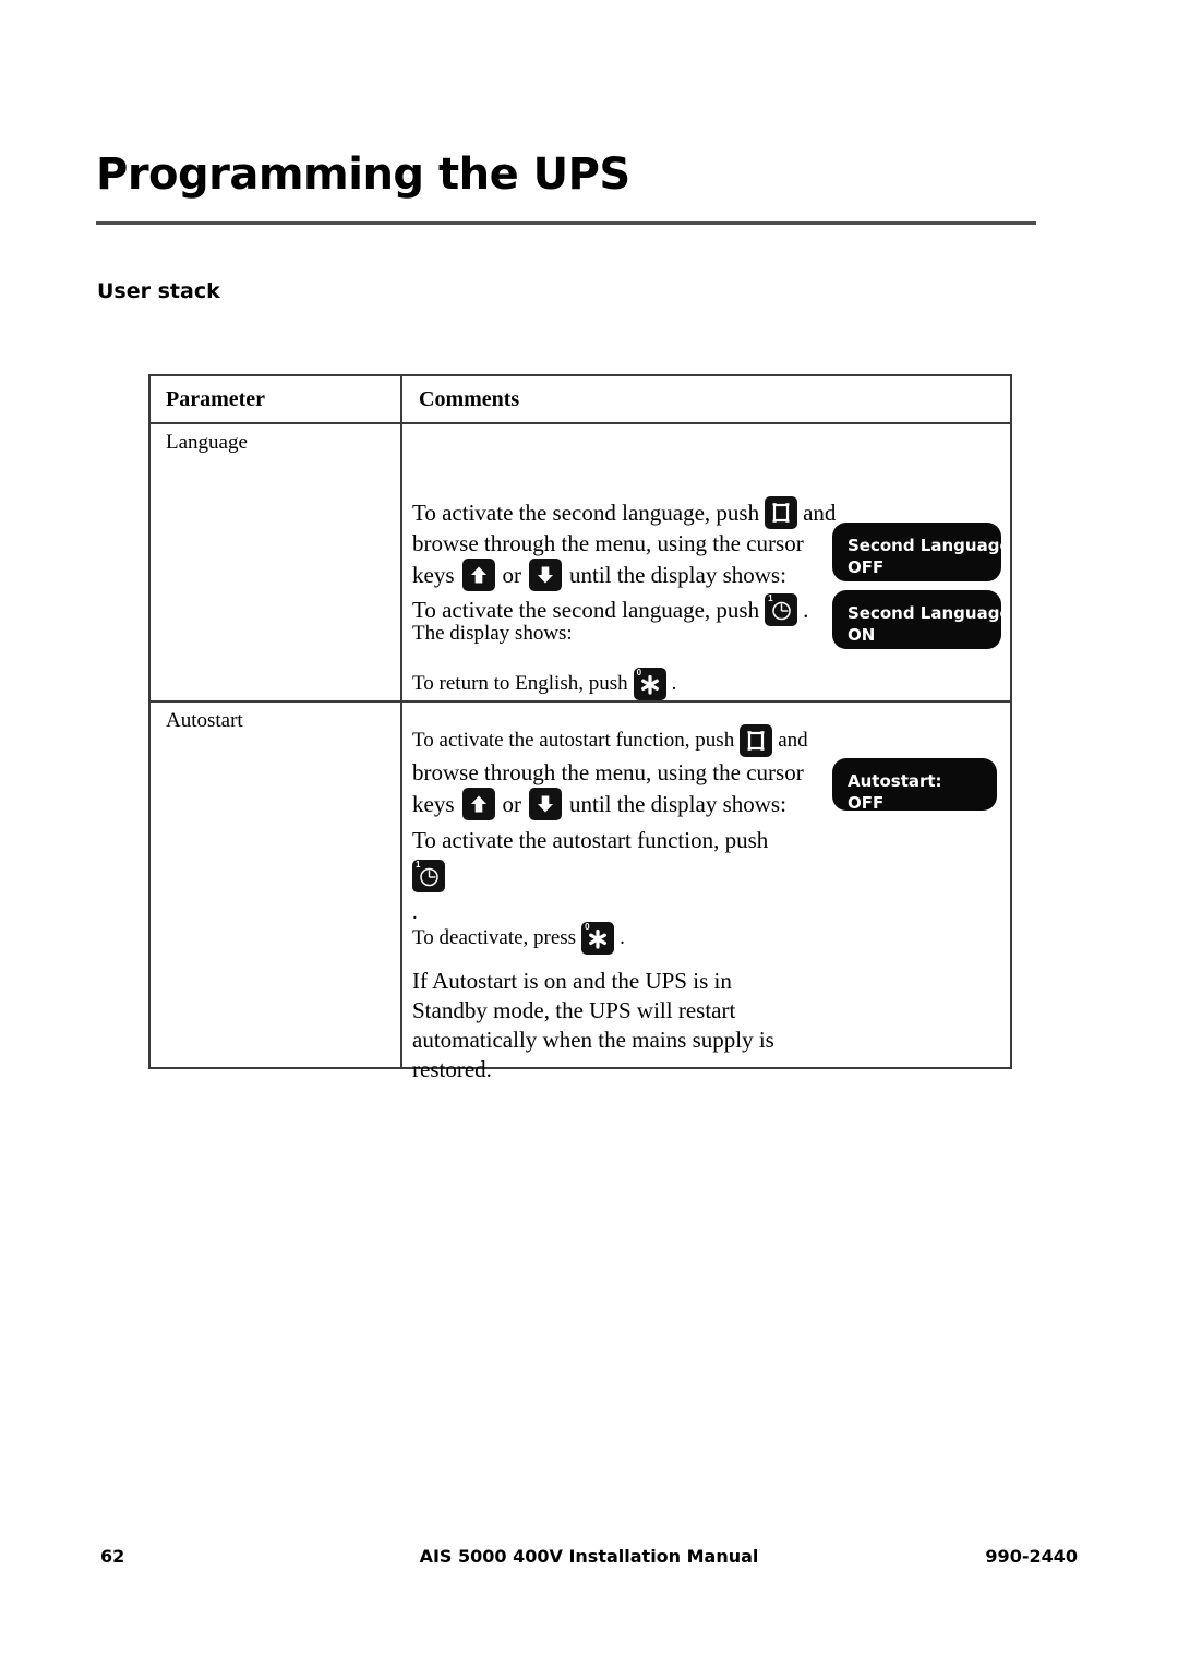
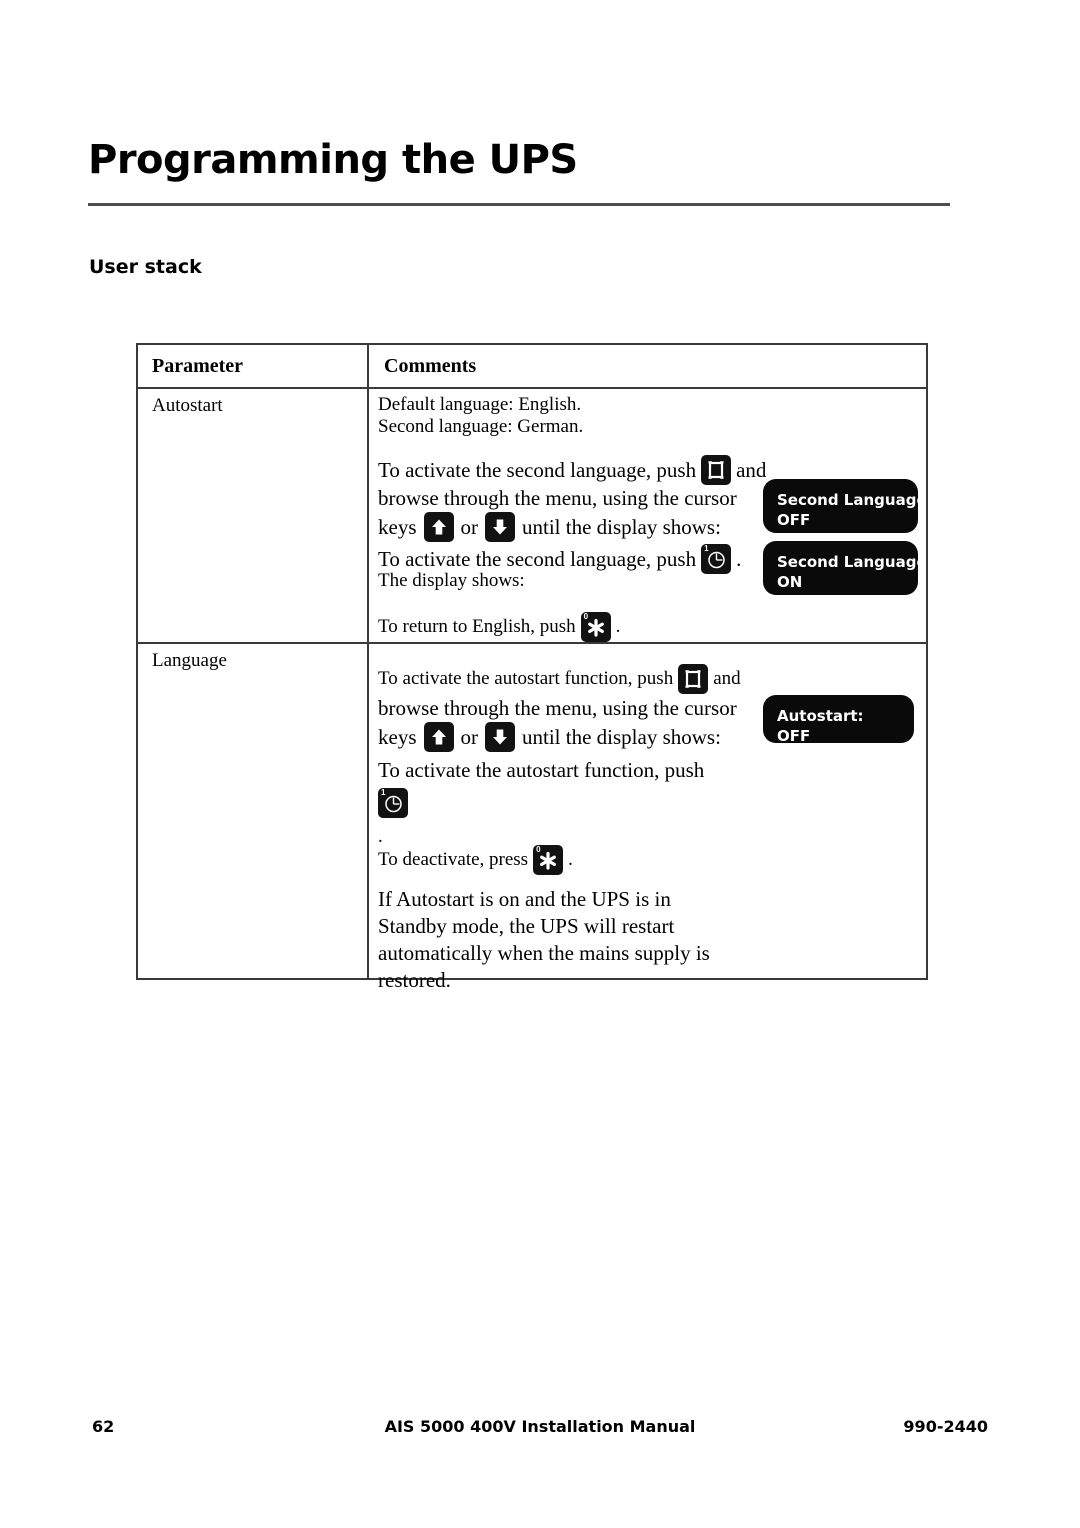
  Programming the UPS
  User stack
  Parameter
  Comments
- Language
+ Autostart
+ Default language: English.
+ Second language: German.
  To activate the second language, push
  and
  browse through the menu, using the cur
  keys
  or
  until the display show
  To activate the second language, push
  1
  .
  The display shows:
  To return to English, push
  0
  .
- Autostart
+ Language
  To activate the autostart function, push
  and
  browse through the menu, using the cursor
  keys
  or
  until the display shows:
  To activate the autostart function, push
  1
  .
  To deactivate, press
  0
  .
  If Autostart is on and the UPS is in
  Standby mode, the UPS will restart
  automatically when the mains supply is
  restored.
  Second Language:
  OFF
  Second Language:
  ON
  Autostart:
  OFF
  62
  AIS 5000 400V Installation Manual
  990-2440
